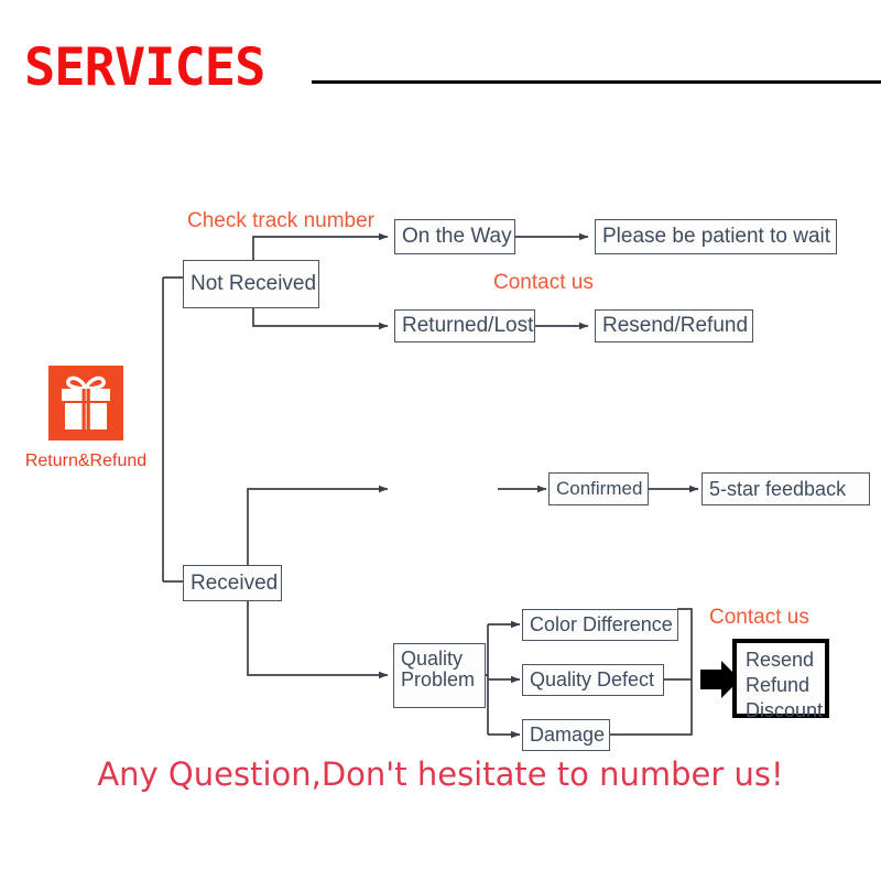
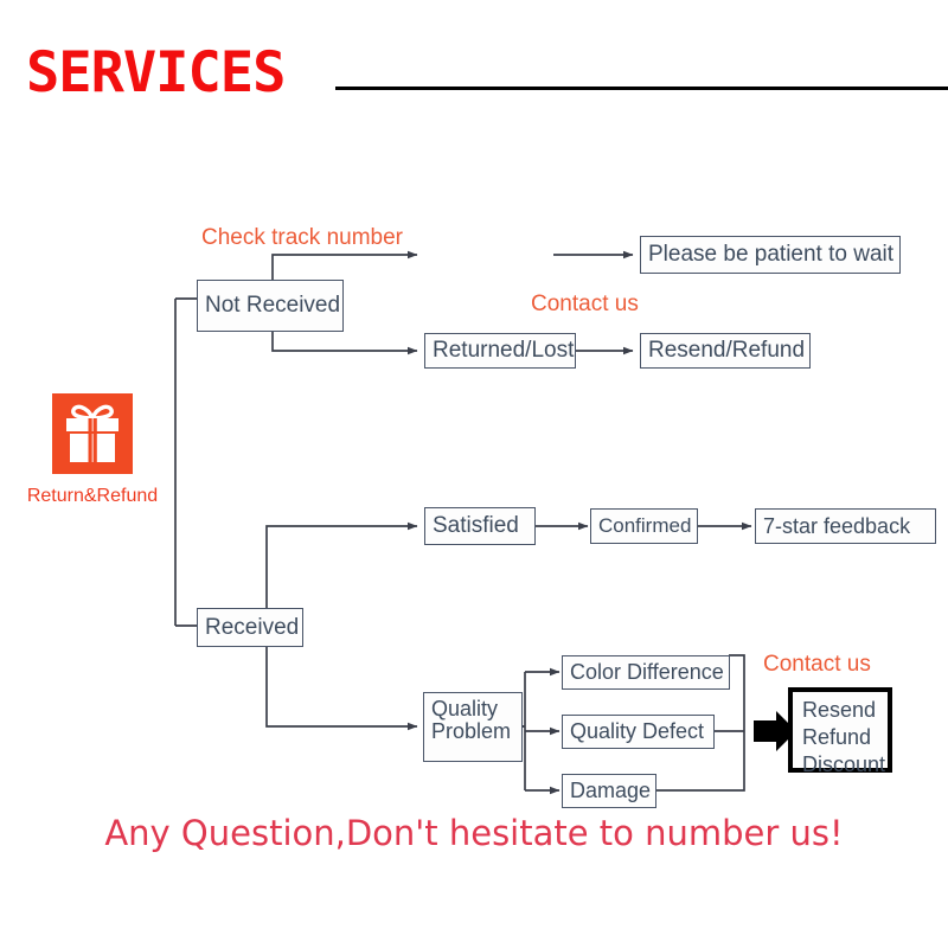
  SERVICES
  Return&Refund
  Check track number
  Contact us
  Contact us
  Not Received
- On the Way
  Please be patient to wait
  Returned/Lost
  Resend/Refund
  Received
+ Satisfied
  Confirmed
- 5-star feedback
+ 7-star feedback
  Quality
  Problem
  Color Difference
  Quality Defect
  Damage
  Resend
  Refund
  Discount
  Any Question,Don't hesitate to number us!
